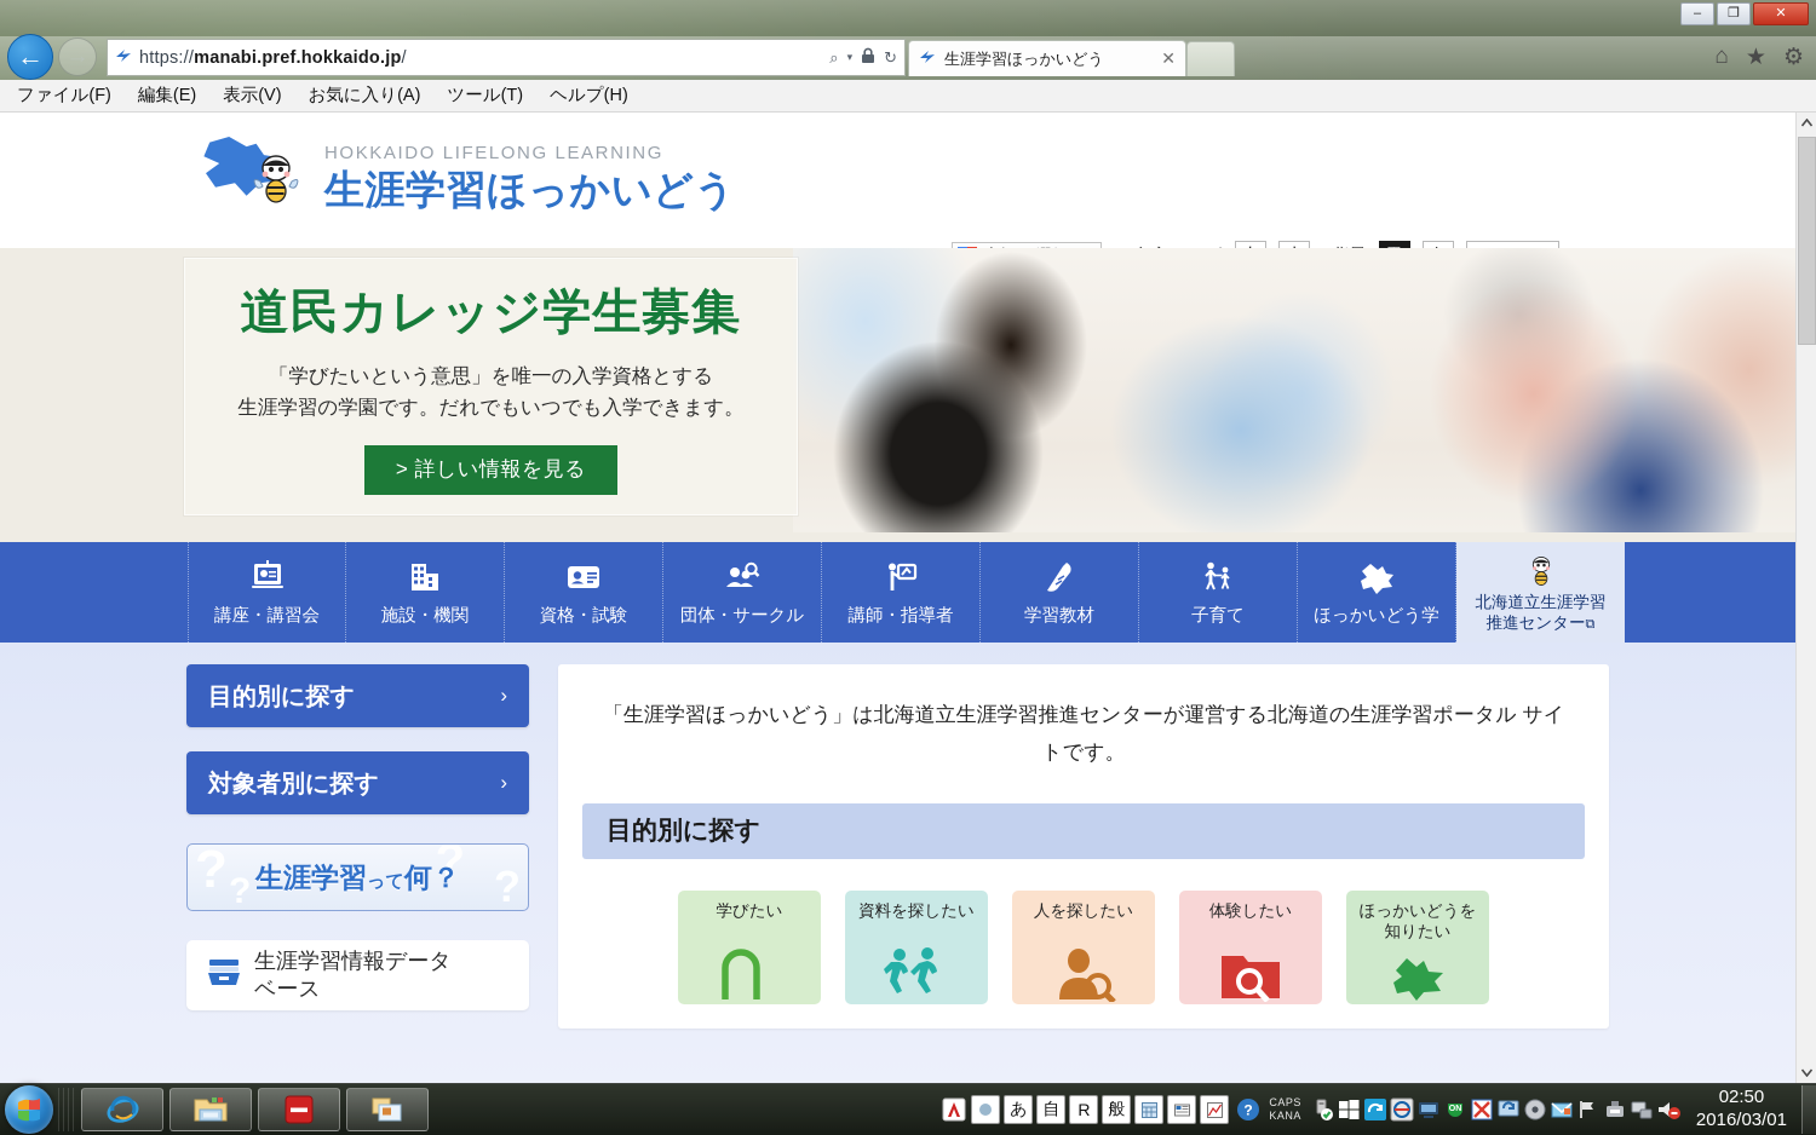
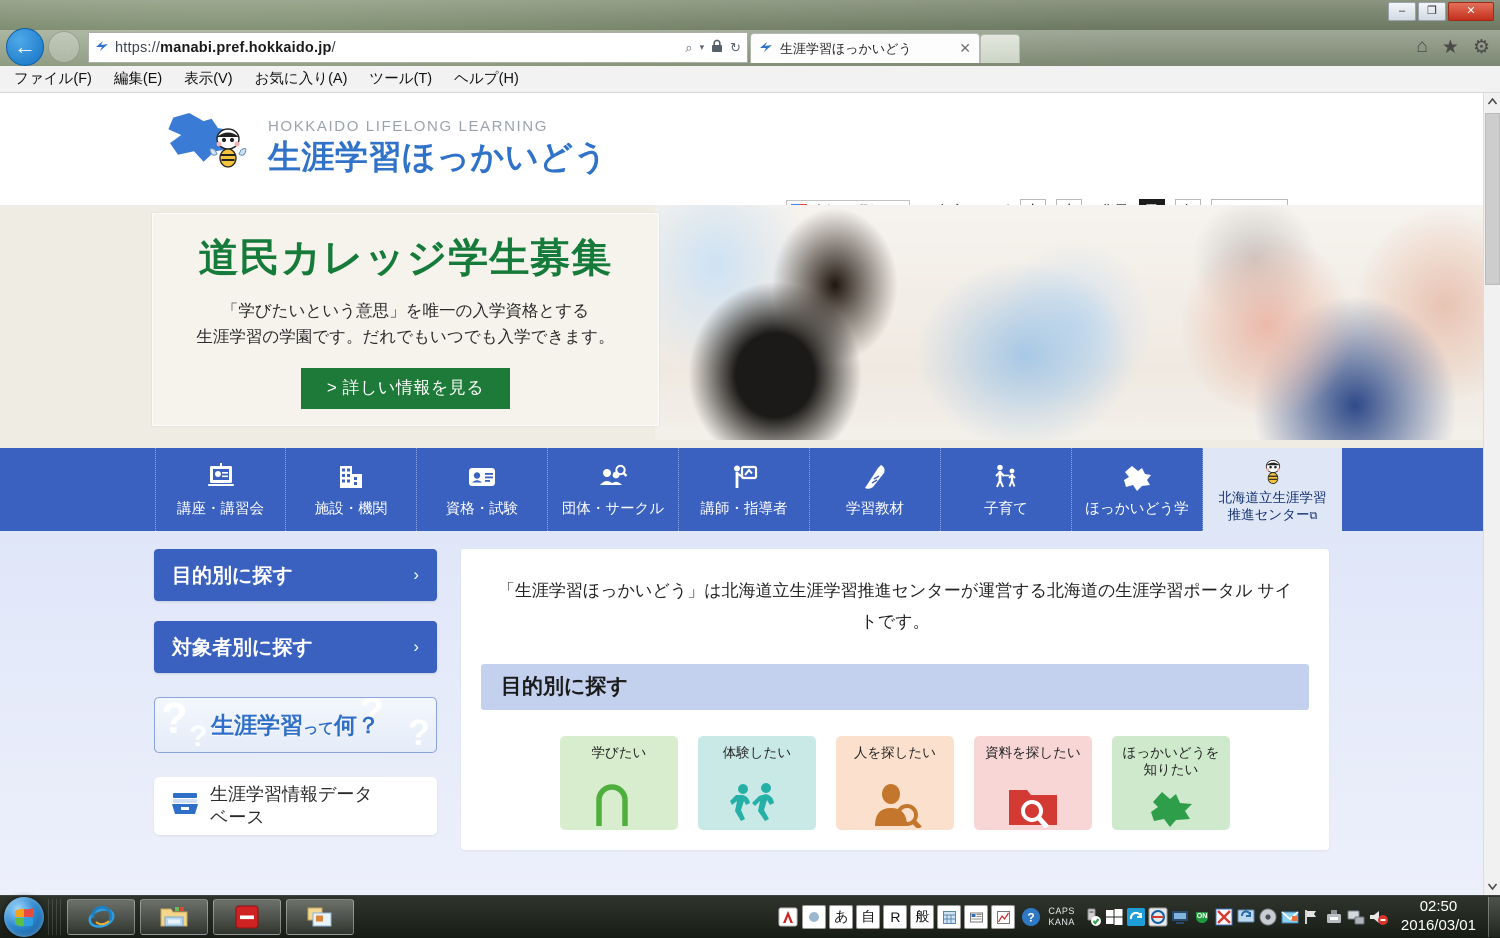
  –
  ❐
  ✕
  ←
  https://manabi.pref.hokkaido.jp/
  ⌕
  ▾
  ↻
  生涯学習ほっかいどう
  ✕
  ⌂
  ★
  ⚙
  ファイル(F)
  編集(E)
  表示(V)
  お気に入り(A)
  ツール(T)
  ヘルプ(H)
  HOKKAIDO LIFELONG LEARNING
  生涯学習ほっかいどう
  道民カレッジ学生募集
  「学びたいという意思」を唯一の入学資格とする
  生涯学習の学園です。だれでもいつでも入学できます。
  > 詳しい情報を見る
  講座・講習会
  施設・機関
  資格・試験
  団体・サークル
  講師・指導者
  学習教材
  子育て
  ほっかいどう学
  北海道立生涯学習
  推進センター⧉
  目的別に探す
  ›
  対象者別に探す
  ›
  ?
  ?
  ?
  ?
  生涯学習って何？
  生涯学習情報データ
  ベース
  「生涯学習ほっかいどう」は北海道立生涯学習推進センターが運営する北海道の生涯学習ポータル サイトです。
  目的別に探す
  学びたい
- 資料を探したい
+ 体験したい
  人を探したい
- 体験したい
+ 資料を探したい
  ほっかいどうを
  知りたい
  あ
  自
  R
  般
  ?
  CAPS
  KANA
  02:50
  2016/03/01
